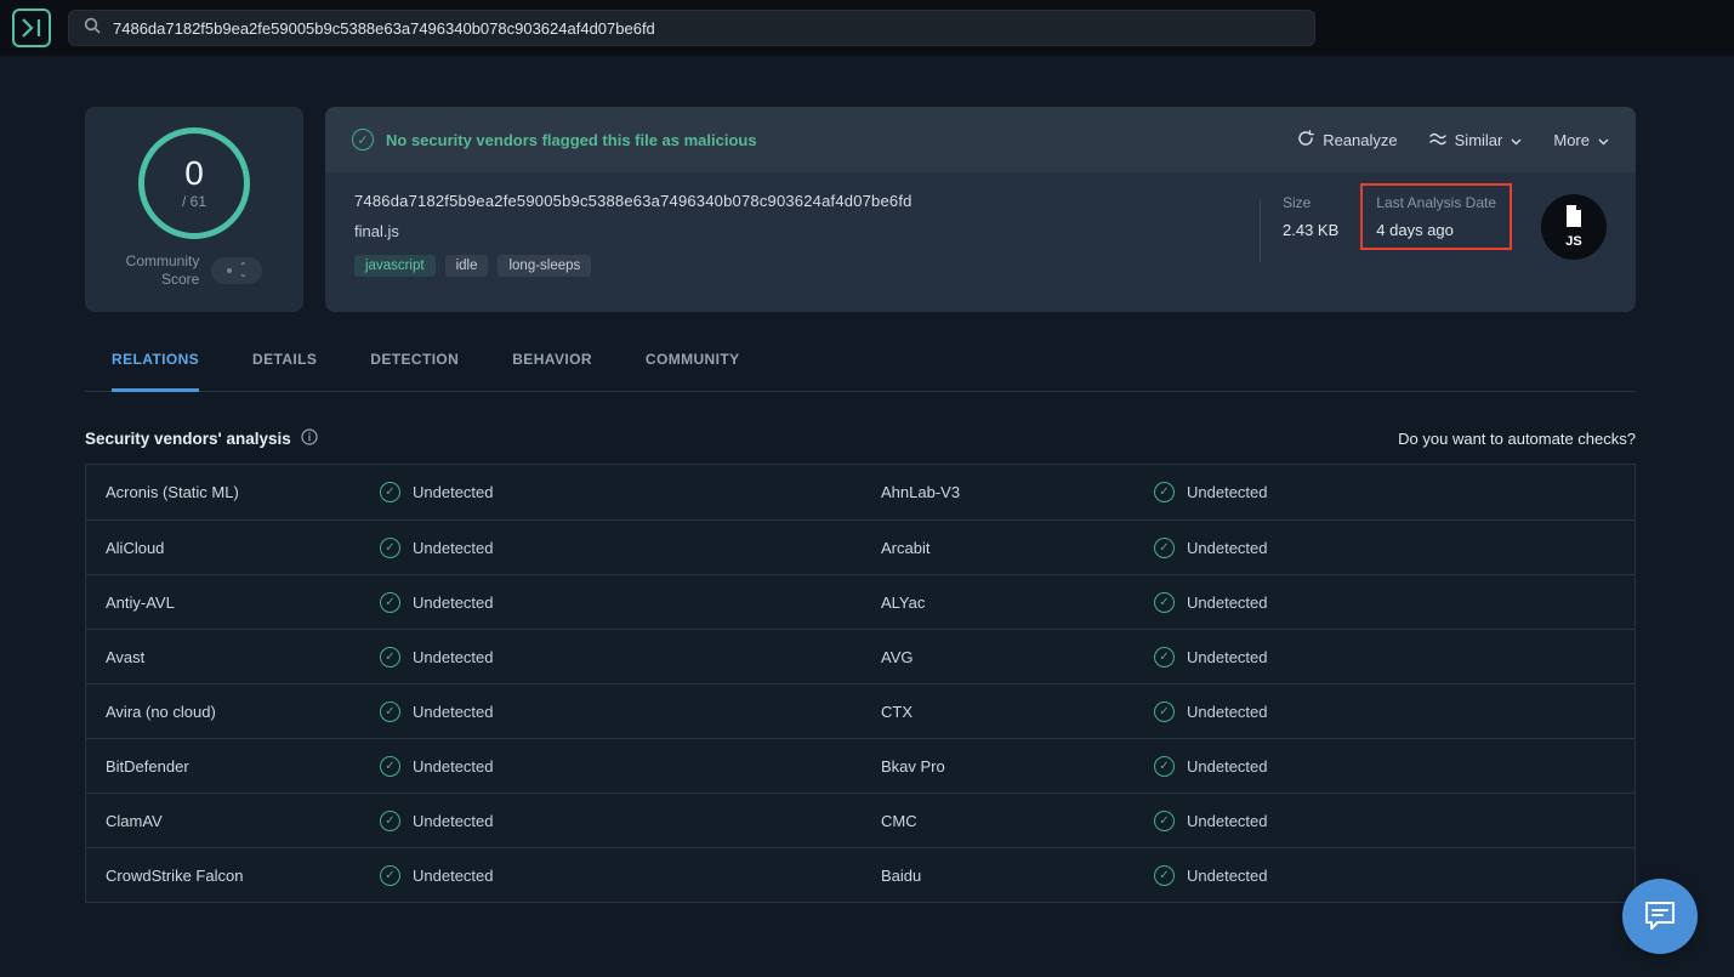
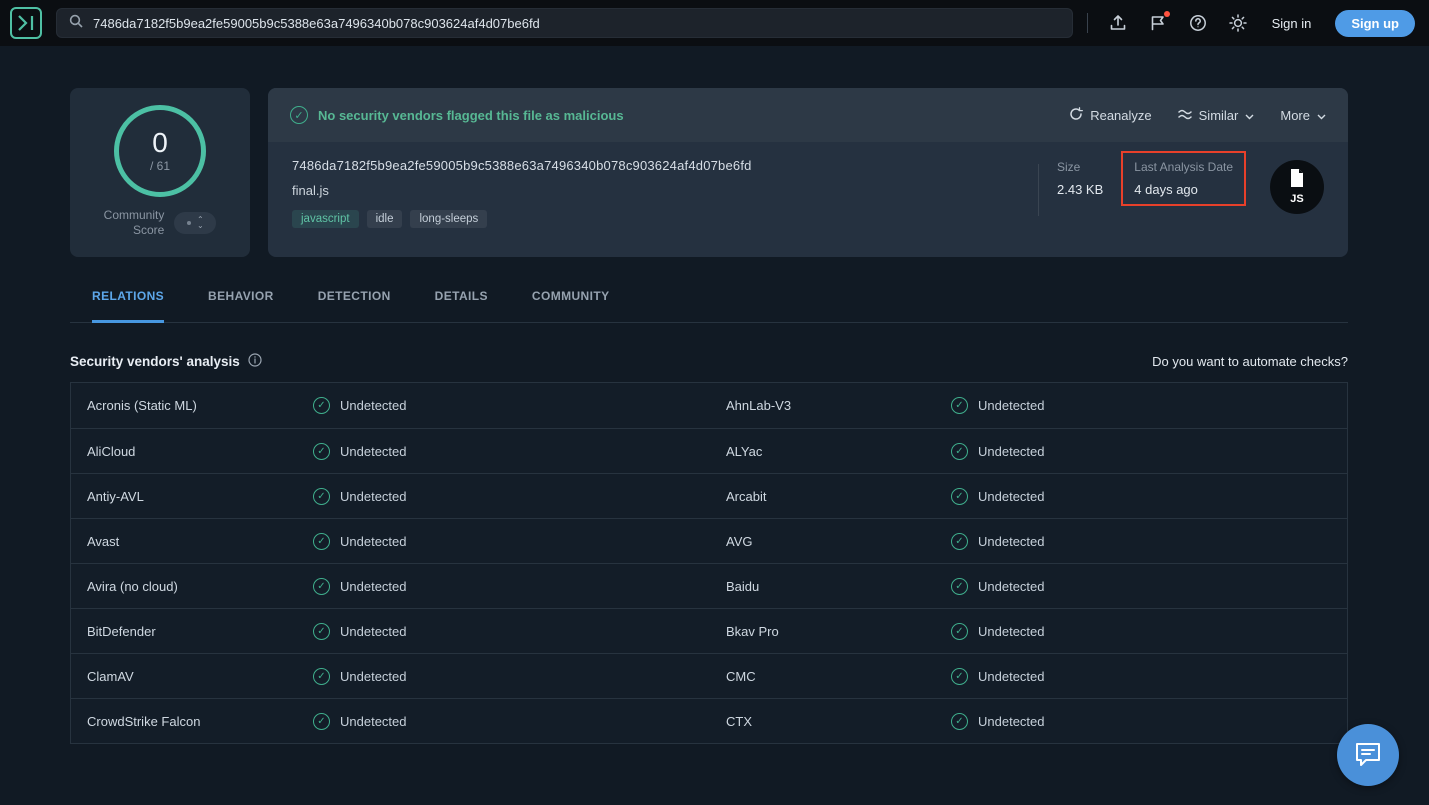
  7486da7182f5b9ea2fe59005b9c5388e63a7496340b078c903624af4d07be6fd
+ Sign in
+ Sign up
  0
  / 61
  Community
  Score
  ⌃
  ⌄
  No security vendors flagged this file as malicious
  Reanalyze
  Similar
  More
  7486da7182f5b9ea2fe59005b9c5388e63a7496340b078c903624af4d07be6fd
  final.js
  javascript
  idle
  long-sleeps
  Size
  2.43 KB
  Last Analysis Date
  4 days ago
  JS
  RELATIONS
- DETAILS
+ BEHAVIOR
  DETECTION
- BEHAVIOR
+ DETAILS
  COMMUNITY
  Security vendors' analysis
  Do you want to automate checks?
  Acronis (Static ML)
  Undetected
  AhnLab-V3
  Undetected
  AliCloud
  Undetected
- Arcabit
+ ALYac
  Undetected
  Antiy-AVL
  Undetected
- ALYac
+ Arcabit
  Undetected
  Avast
  Undetected
  AVG
  Undetected
  Avira (no cloud)
  Undetected
- CTX
+ Baidu
  Undetected
  BitDefender
  Undetected
  Bkav Pro
  Undetected
  ClamAV
  Undetected
  CMC
  Undetected
  CrowdStrike Falcon
  Undetected
- Baidu
+ CTX
  Undetected
